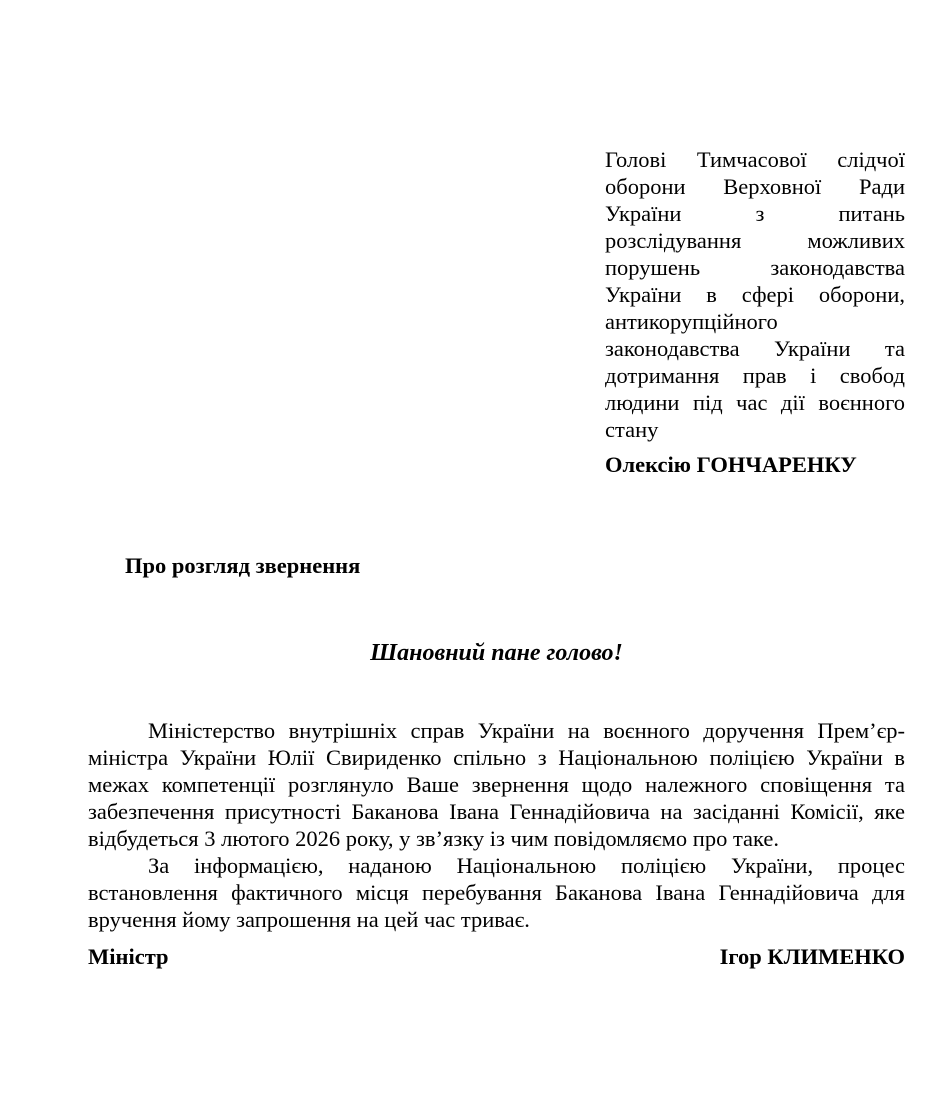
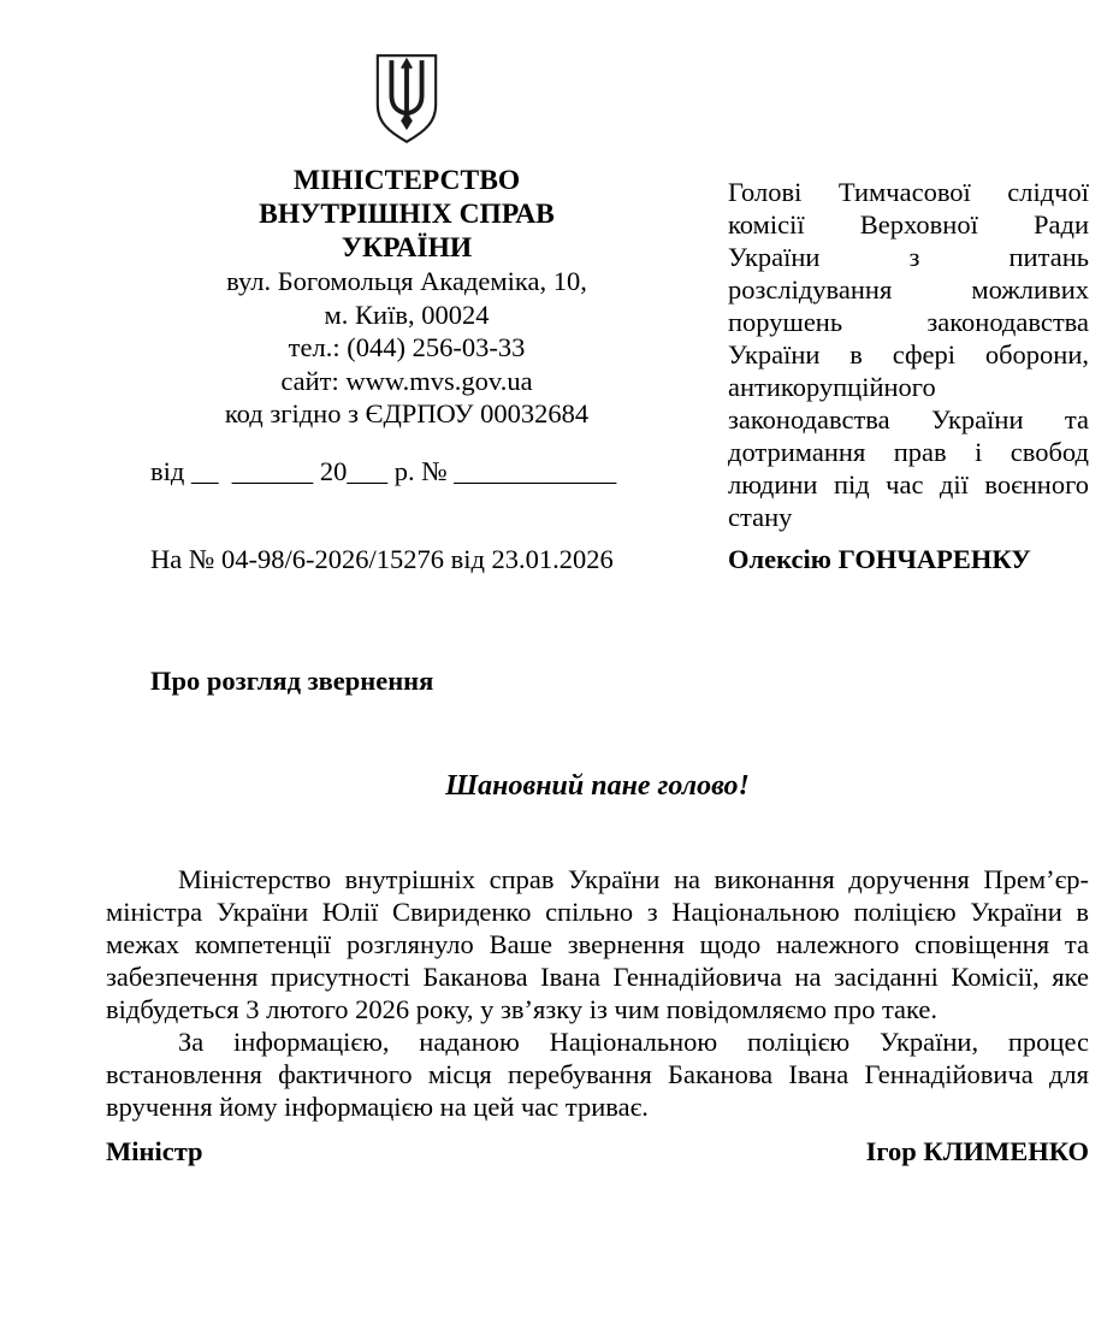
+ МІНІСТЕРСТВО
+ ВНУТРІШНІХ СПРАВ
+ УКРАЇНИ
+ вул. Богомольця Академіка, 10,
+ м. Київ, 00024
+ тел.: (044) 256-03-33
+ сайт: www.mvs.gov.ua
+ код згідно з ЄДРПОУ 00032684
+ від __ ______ 20___ р. № ____________
+ На № 04-98/6-2026/15276 від 23.01.2026
- Голові Тимчасової слідчої оборони Верховної Ради України з питань розслідування можливих порушень законодавства України в сфері оборони, антикорупційного законодавства України та дотримання прав і свобод людини під час дії воєнного стану
+ Голові Тимчасової слідчої комісії Верховної Ради України з питань розслідування можливих порушень законодавства України в сфері оборони, антикорупційного законодавства України та дотримання прав і свобод людини під час дії воєнного стану
  Олексію ГОНЧАРЕНКУ
  Про розгляд звернення
  Шановний пане голово!
- Міністерство внутрішніх справ України на воєнного доручення Прем’єр-міністра України Юлії Свириденко спільно з Національною поліцією України в межах компетенції розглянуло Ваше звернення щодо належного сповіщення та забезпечення присутності Баканова Івана Геннадійовича на засіданні Комісії, яке відбудеться 3 лютого 2026 року, у зв’язку із чим повідомляємо про таке.
+ Міністерство внутрішніх справ України на виконання доручення Прем’єр-міністра України Юлії Свириденко спільно з Національною поліцією України в межах компетенції розглянуло Ваше звернення щодо належного сповіщення та забезпечення присутності Баканова Івана Геннадійовича на засіданні Комісії, яке відбудеться 3 лютого 2026 року, у зв’язку із чим повідомляємо про таке.
- За інформацією, наданою Національною поліцією України, процес встановлення фактичного місця перебування Баканова Івана Геннадійовича для вручення йому запрошення на цей час триває.
+ За інформацією, наданою Національною поліцією України, процес встановлення фактичного місця перебування Баканова Івана Геннадійовича для вручення йому інформацією на цей час триває.
  Міністр
  Ігор КЛИМЕНКО
